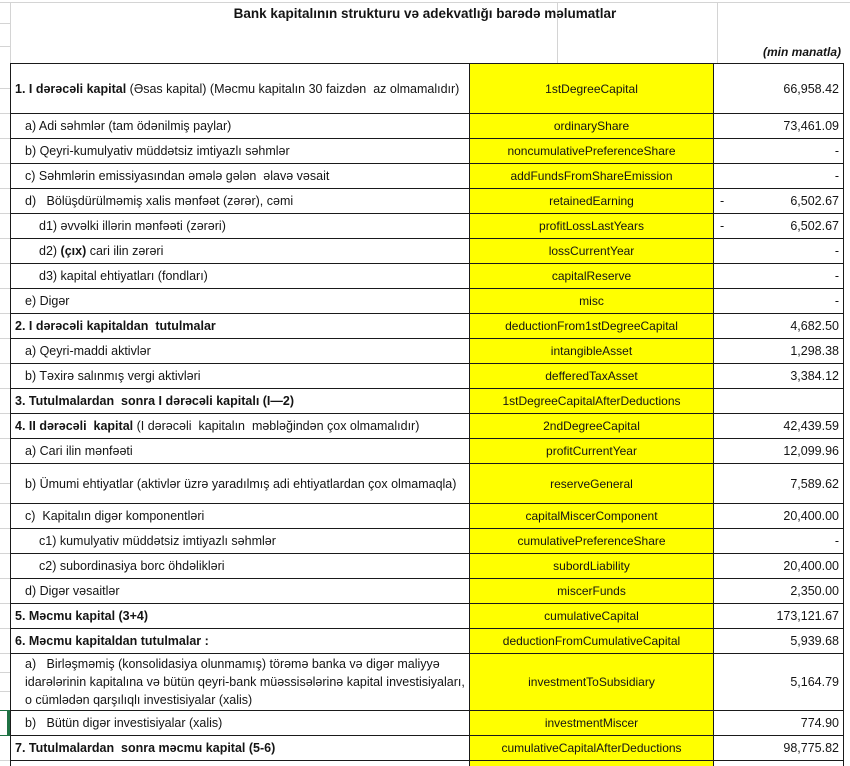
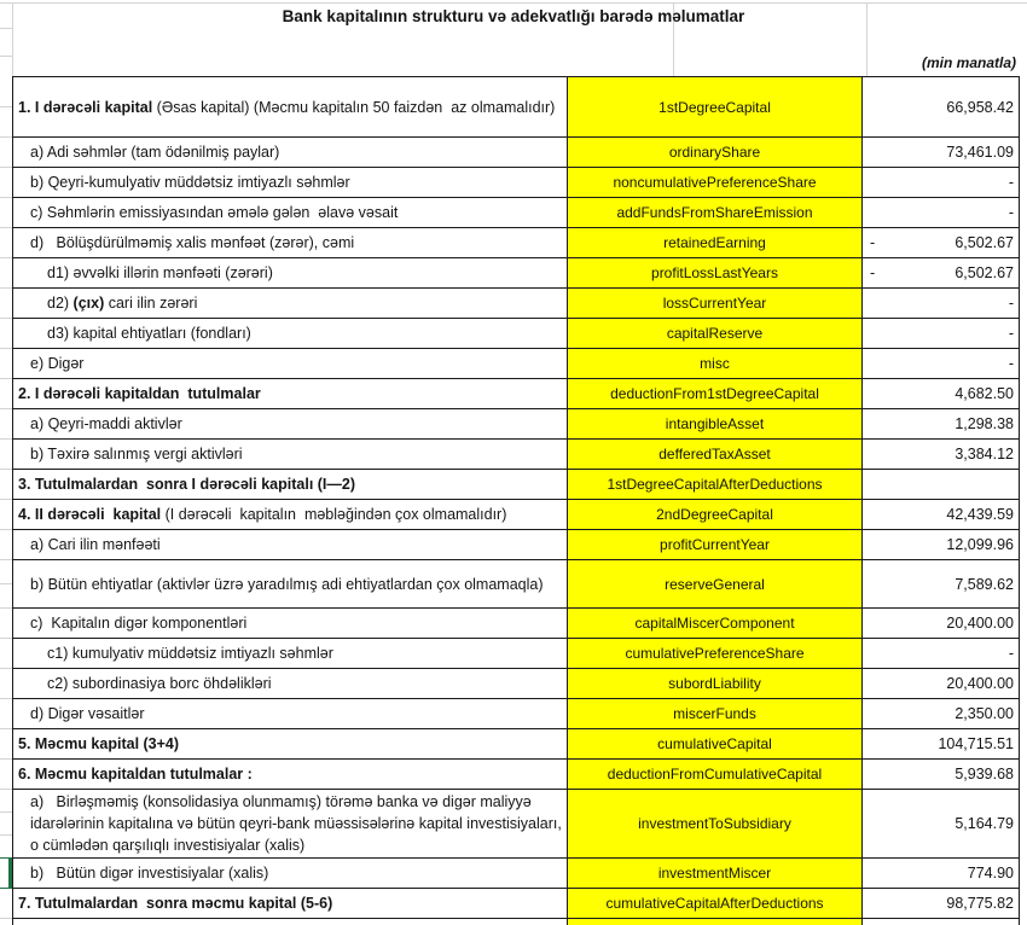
  Bank kapitalının strukturu və adekvatlığı barədə məlumatlar
  (min manatla)
  1. I dərəcəli kapital
- (Əsas kapital) (Məcmu kapitalın 30 faizdən az olmamalıdır)
+ (Əsas kapital) (Məcmu kapitalın 50 faizdən az olmamalıdır)
  1stDegreeCapital
  66,958.42
  a) Adi səhmlər (tam ödənilmiş paylar)
  ordinaryShare
  73,461.09
  b) Qeyri-kumulyativ müddətsiz imtiyazlı səhmlər
  noncumulativePreferenceShare
  -
  c) Səhmlərin emissiyasından əmələ gələn əlavə vəsait
  addFundsFromShareEmission
  -
  d) Bölüşdürülməmiş xalis mənfəət (zərər), cəmi
  retainedEarning
  -
  6,502.67
  d1) əvvəlki illərin mənfəəti (zərəri)
  profitLossLastYears
  -
  6,502.67
  d2)
  (çıx)
  cari ilin zərəri
  lossCurrentYear
  -
  d3) kapital ehtiyatları (fondları)
  capitalReserve
  -
  e) Digər
  misc
  -
  2. I dərəcəli kapitaldan tutulmalar
  deductionFrom1stDegreeCapital
  4,682.50
  a) Qeyri-maddi aktivlər
  intangibleAsset
  1,298.38
  b) Təxirə salınmış vergi aktivləri
  defferedTaxAsset
  3,384.12
  3. Tutulmalardan sonra I dərəcəli kapitalı (I—2)
  1stDegreeCapitalAfterDeductions
  4. II dərəcəli kapital
  (I dərəcəli kapitalın məbləğindən çox olmamalıdır)
  2ndDegreeCapital
  42,439.59
  a) Cari ilin mənfəəti
  profitCurrentYear
  12,099.96
- b) Ümumi ehtiyatlar (aktivlər üzrə yaradılmış adi ehtiyatlardan çox olmamaqla)
+ b) Bütün ehtiyatlar (aktivlər üzrə yaradılmış adi ehtiyatlardan çox olmamaqla)
  reserveGeneral
  7,589.62
  c) Kapitalın digər komponentləri
  capitalMiscerComponent
  20,400.00
  c1) kumulyativ müddətsiz imtiyazlı səhmlər
  cumulativePreferenceShare
  -
  c2) subordinasiya borc öhdəlikləri
  subordLiability
  20,400.00
  d) Digər vəsaitlər
  miscerFunds
  2,350.00
  5. Məcmu kapital (3+4)
  cumulativeCapital
- 173,121.67
+ 104,715.51
  6. Məcmu kapitaldan tutulmalar :
  deductionFromCumulativeCapital
  5,939.68
  a) Birləşməmiş (konsolidasiya olunmamış) törəmə banka və digər maliyyə idarələrinin kapitalına və bütün qeyri-bank müəssisələrinə kapital investisiyaları, o cümlədən qarşılıqlı investisiyalar (xalis)
  investmentToSubsidiary
  5,164.79
  b) Bütün digər investisiyalar (xalis)
  investmentMiscer
  774.90
  7. Tutulmalardan sonra məcmu kapital (5-6)
  cumulativeCapitalAfterDeductions
  98,775.82
